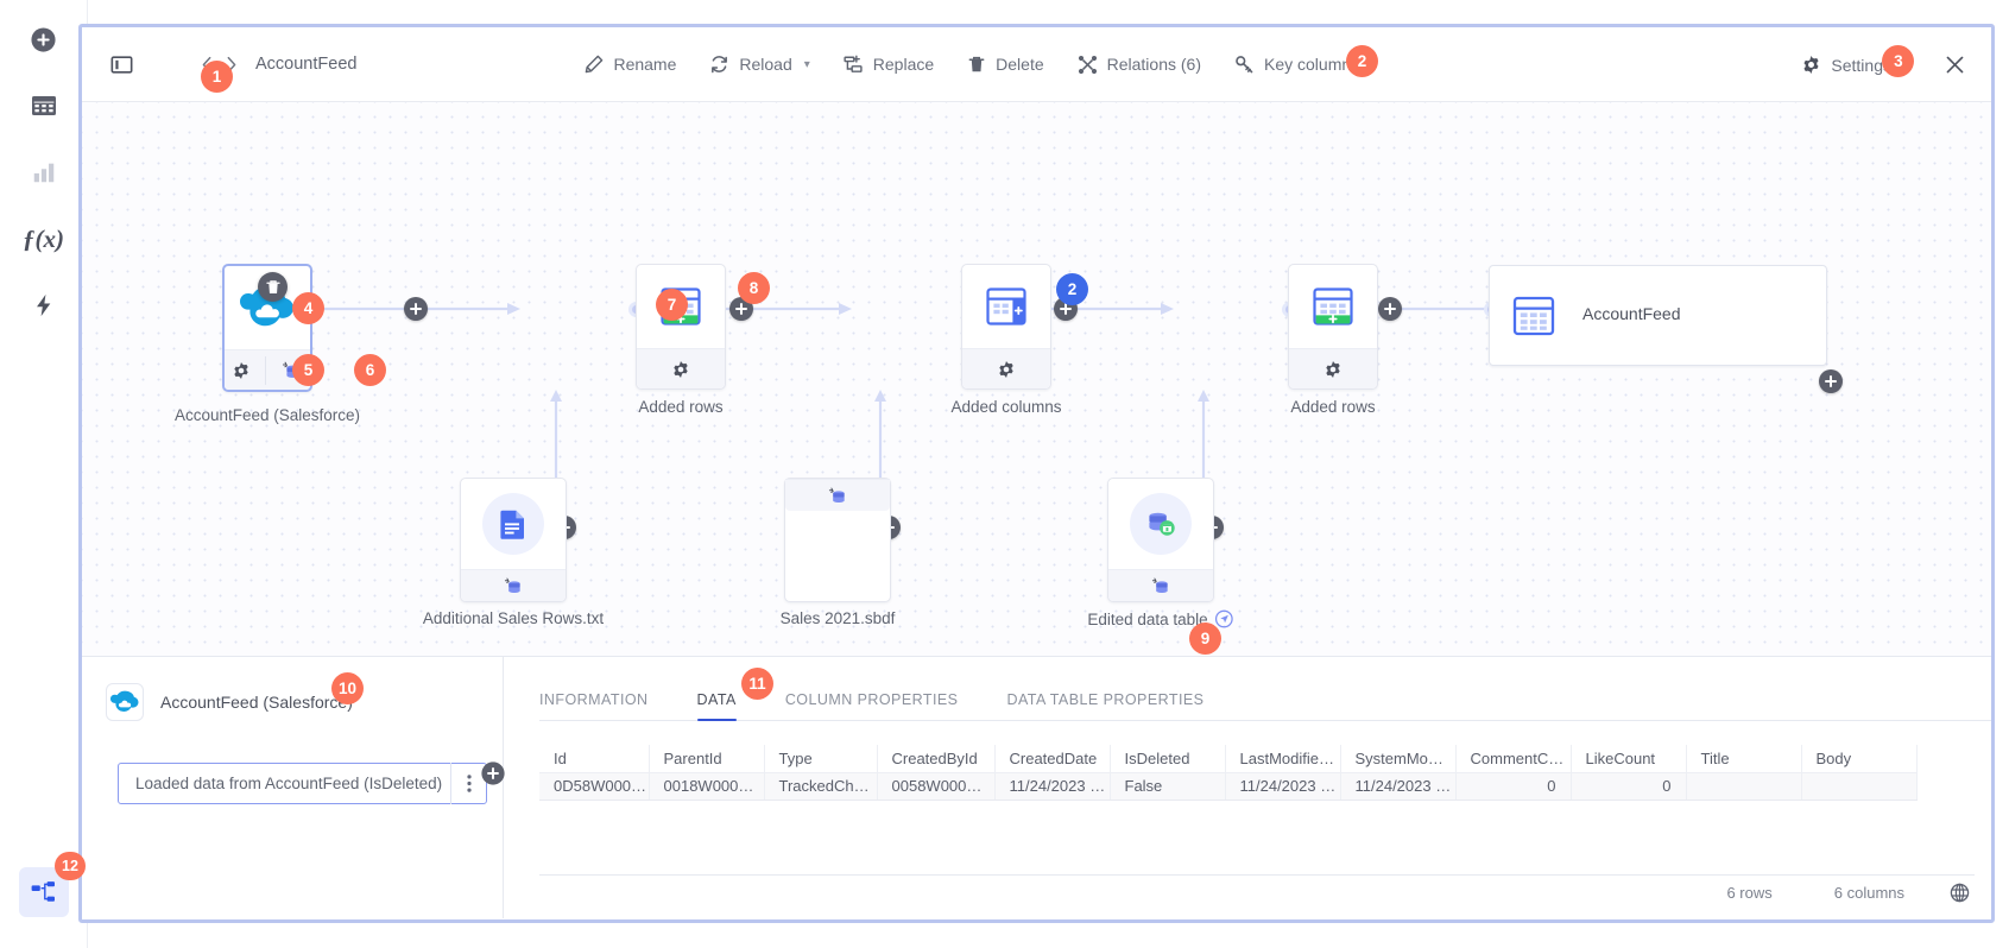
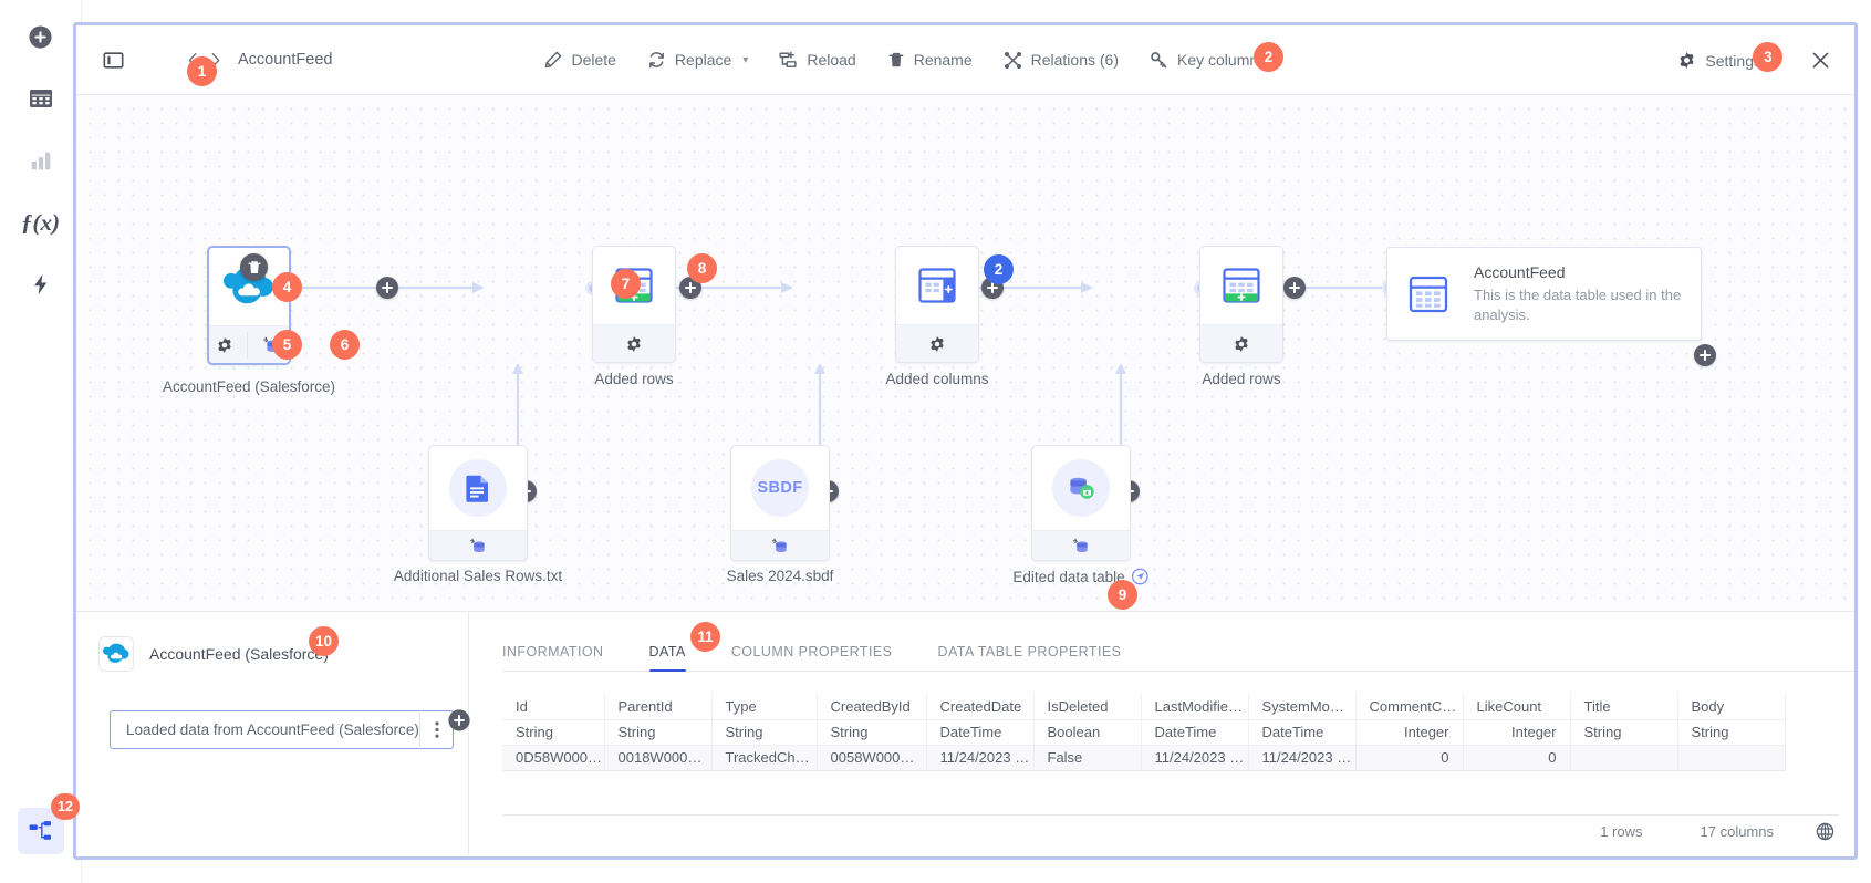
  ƒ(x)
  12
  1
  AccountFeed
- Rename
+ Delete
- Reload
+ Replace
  ▾
- Replace
+ Reload
- Delete
+ Rename
  Relations (6)
  Key colum
  2
  Setting
  3
  8
  AccountFeed (Salesforce)
  4
  5
  6
  Added rows
  7
  Added columns
  2
  Added rows
  Additional Sales Rows.txt
+ SBDF
- Sales 2021.sbdf
+ Sales 2024.sbdf
  Edited data table
  9
  AccountFeed
+ This is the data table used in the analysis.
  AccountFeed (Salesforc
  10
- Loaded data from AccountFeed (IsDeleted)
+ Loaded data from AccountFeed (Salesforce)
  INFORMATION
  DATA
  COLUMN PROPERTIES
  DATA TABLE PROPERTIES
  Id	ParentId	Type	CreatedById	CreatedDate	IsDeleted	LastModifie…	SystemMo…	CommentC…	LikeCount	Title	Body
+ String	String	String	String	DateTime	Boolean	DateTime	DateTime	Integer	Integer	String	String
  0D58W000…	0018W000…	TrackedCh…	0058W000…	11/24/2023 …	False	11/24/2023 …	11/24/2023 …	0	0
- 6 rows
+ 1 rows
- 6 columns
+ 17 columns
  11
